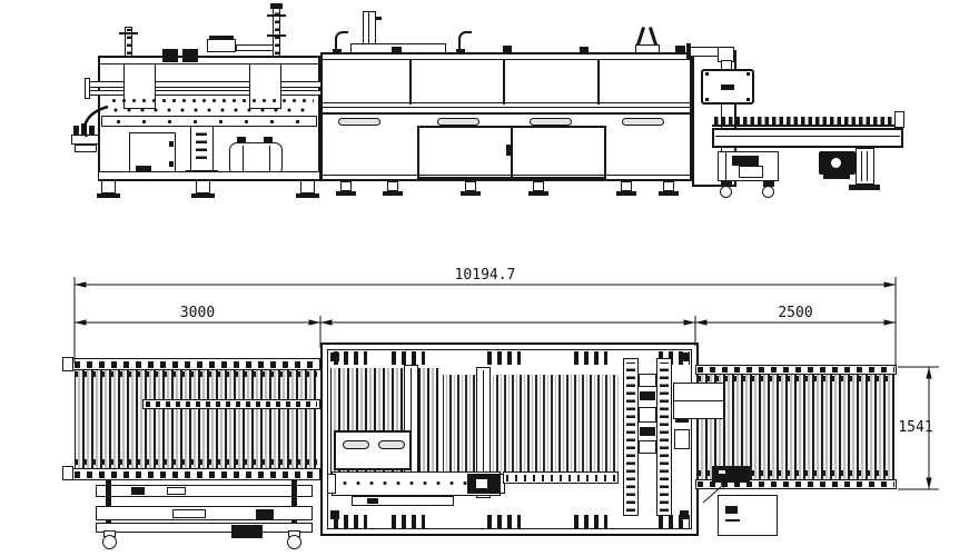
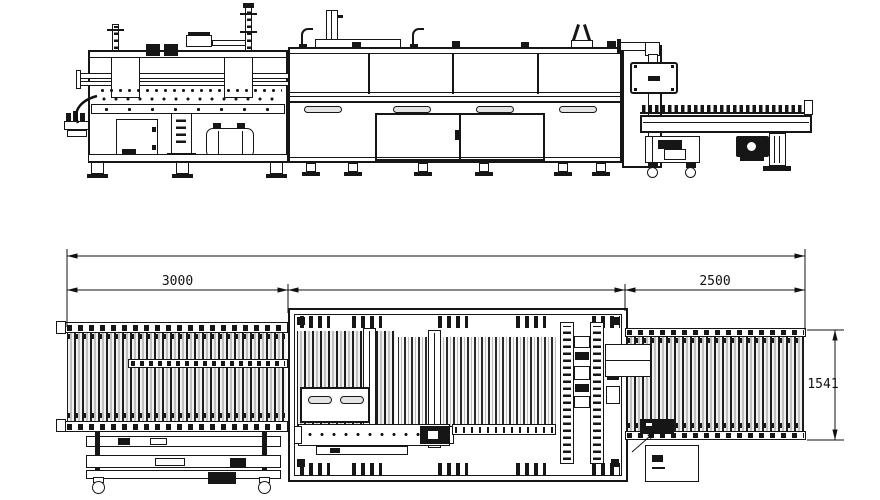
- 10194.7
  3000
  2500
  154
